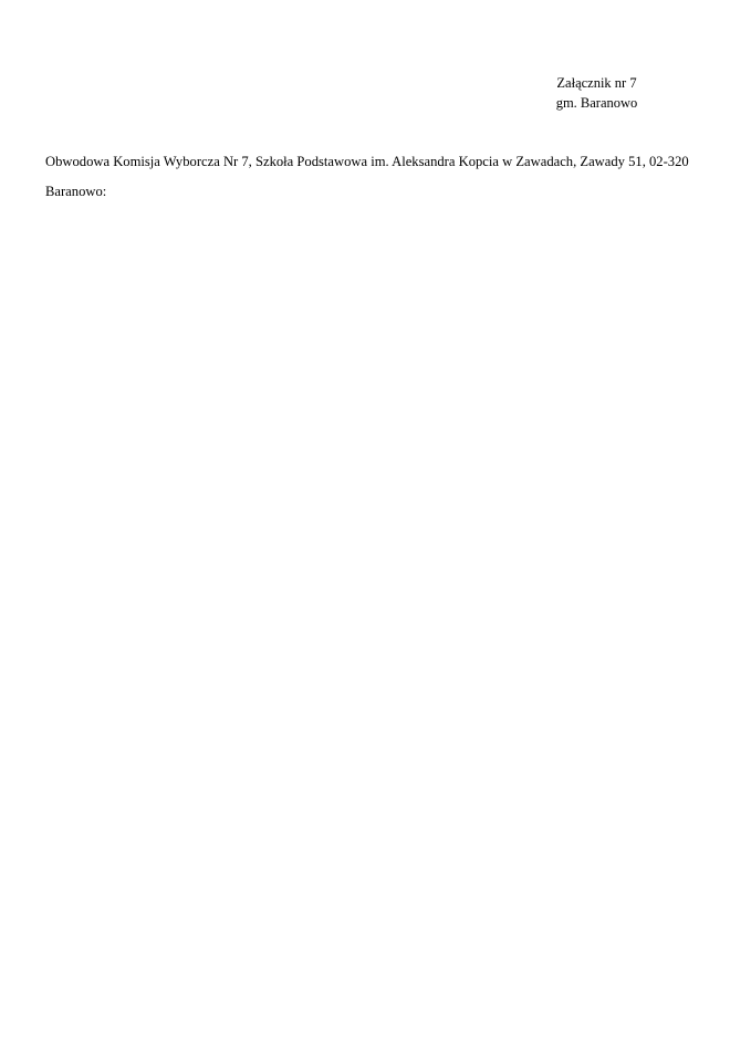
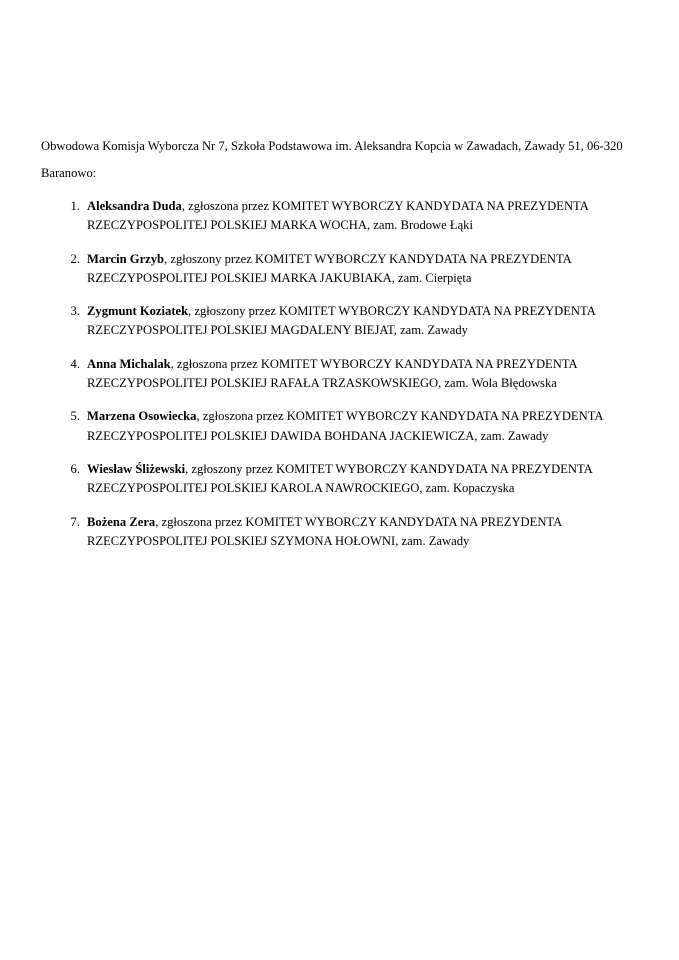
- Załącznik nr 7
- gm. Baranowo
- Obwodowa Komisja Wyborcza Nr 7, Szkoła Podstawowa im. Aleksandra Kopcia w Zawadach, Zawady 51, 02-320 Baranowo:
+ Obwodowa Komisja Wyborcza Nr 7, Szkoła Podstawowa im. Aleksandra Kopcia w Zawadach, Zawady 51, 06-320 Baranowo:
+ 1.
+ Aleksandra Duda, zgłoszona przez KOMITET WYBORCZY KANDYDATA NA PREZYDENTA RZECZYPOSPOLITEJ POLSKIEJ MARKA WOCHA, zam. Brodowe Łąki
+ 2.
+ Marcin Grzyb, zgłoszony przez KOMITET WYBORCZY KANDYDATA NA PREZYDENTA RZECZYPOSPOLITEJ POLSKIEJ MARKA JAKUBIAKA, zam. Cierpięta
+ 3.
+ Zygmunt Koziatek, zgłoszony przez KOMITET WYBORCZY KANDYDATA NA PREZYDENTA RZECZYPOSPOLITEJ POLSKIEJ MAGDALENY BIEJAT, zam. Zawady
+ 4.
+ Anna Michalak, zgłoszona przez KOMITET WYBORCZY KANDYDATA NA PREZYDENTA RZECZYPOSPOLITEJ POLSKIEJ RAFAŁA TRZASKOWSKIEGO, zam. Wola Błędowska
+ 5.
+ Marzena Osowiecka, zgłoszona przez KOMITET WYBORCZY KANDYDATA NA PREZYDENTA RZECZYPOSPOLITEJ POLSKIEJ DAWIDA BOHDANA JACKIEWICZA, zam. Zawady
+ 6.
+ Wiesław Śliżewski, zgłoszony przez KOMITET WYBORCZY KANDYDATA NA PREZYDENTA RZECZYPOSPOLITEJ POLSKIEJ KAROLA NAWROCKIEGO, zam. Kopaczyska
+ 7.
+ Bożena Zera, zgłoszona przez KOMITET WYBORCZY KANDYDATA NA PREZYDENTA RZECZYPOSPOLITEJ POLSKIEJ SZYMONA HOŁOWNI, zam. Zawady
